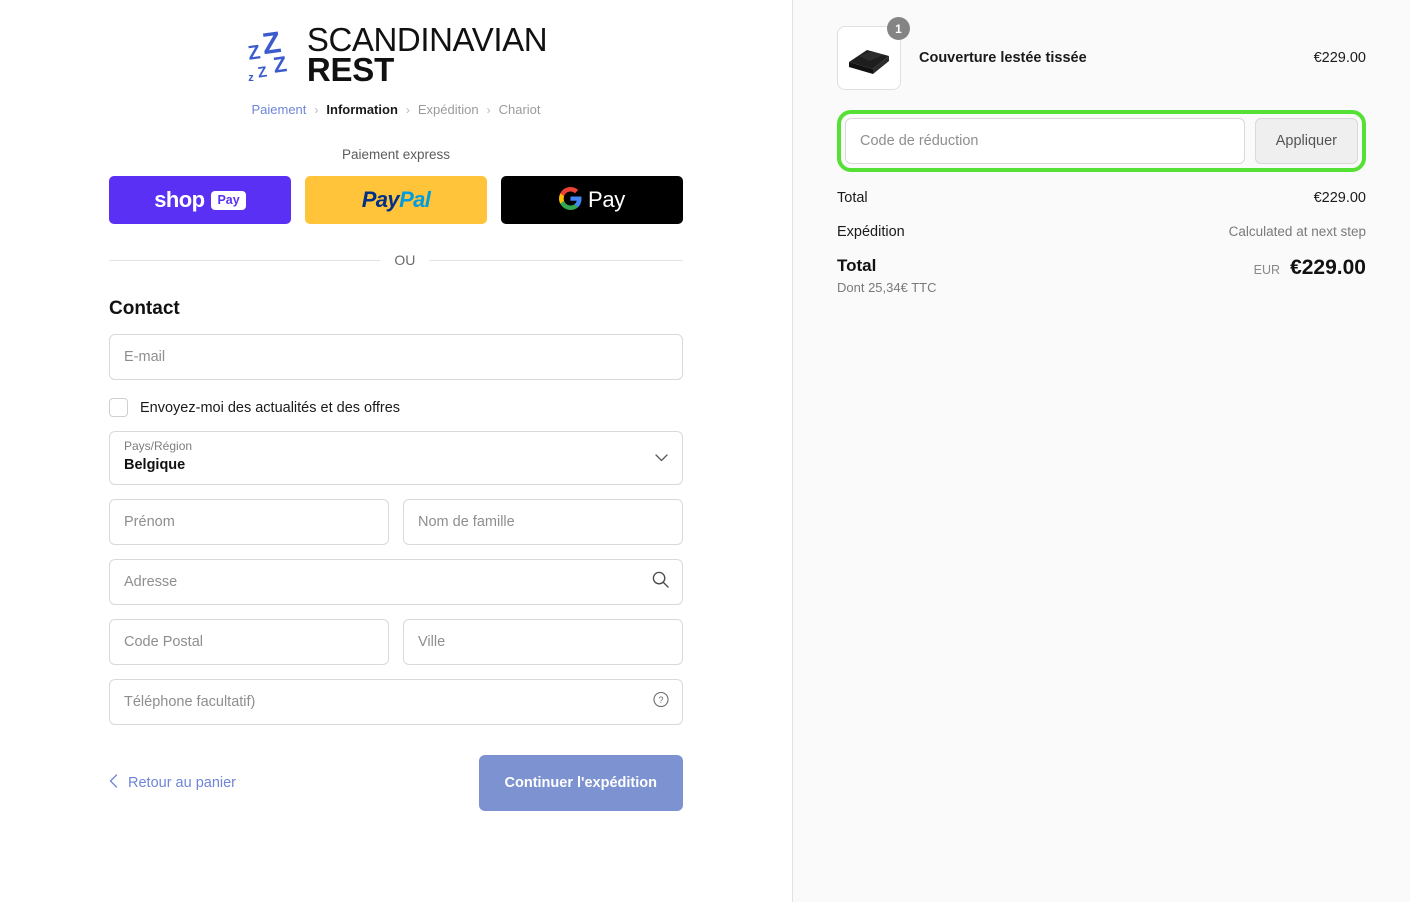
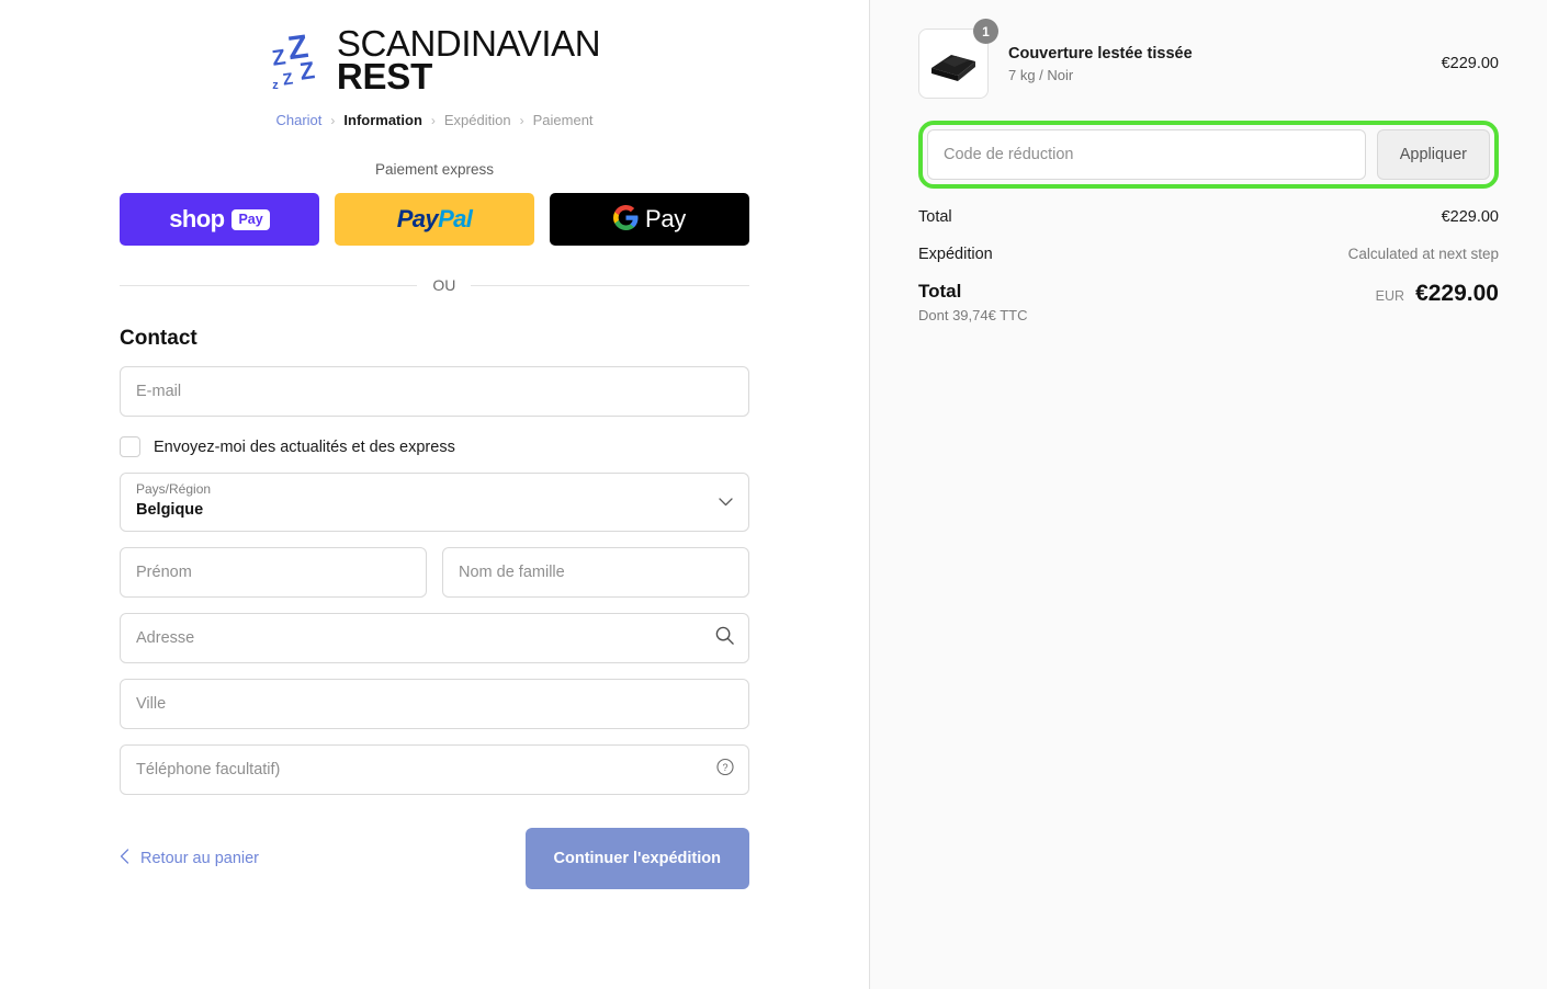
  z
  SCANDINAVIAN
  REST
- Paiement
+ Chariot
  ›
  Information
  ›
  Expédition
  ›
- Chariot
+ Paiement
  Paiement express
  shop
  Pay
  Pay
  Pal
  Pay
  OU
  Contact
  E-mail
- Envoyez-moi des actualités et des offres
+ Envoyez-moi des actualités et des express
  Pays/Région
  Belgique
  Prénom
  Nom de famille
  Adresse
- Code Postal
  Ville
  Téléphone facultatif)
  ?
  Retour au panier
  Continuer l'expédition
  1
  Couverture lestée tissée
+ 7 kg / Noir
  €229.00
  Code de réduction
  Appliquer
  Total
  €229.00
  Expédition
  Calculated at next step
  Total
- Dont 25,34€ TTC
+ Dont 39,74€ TTC
  EUR
  €229.00
